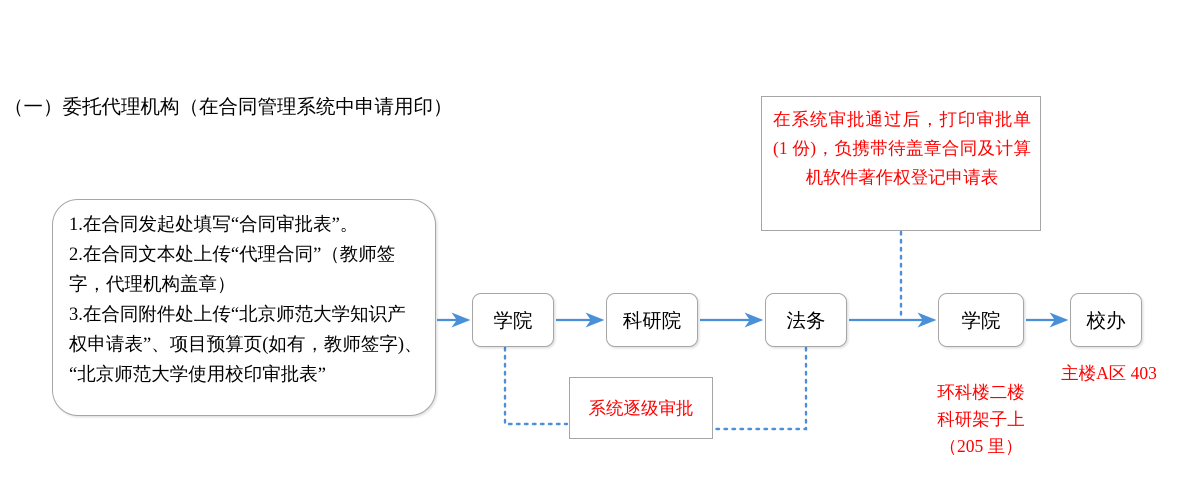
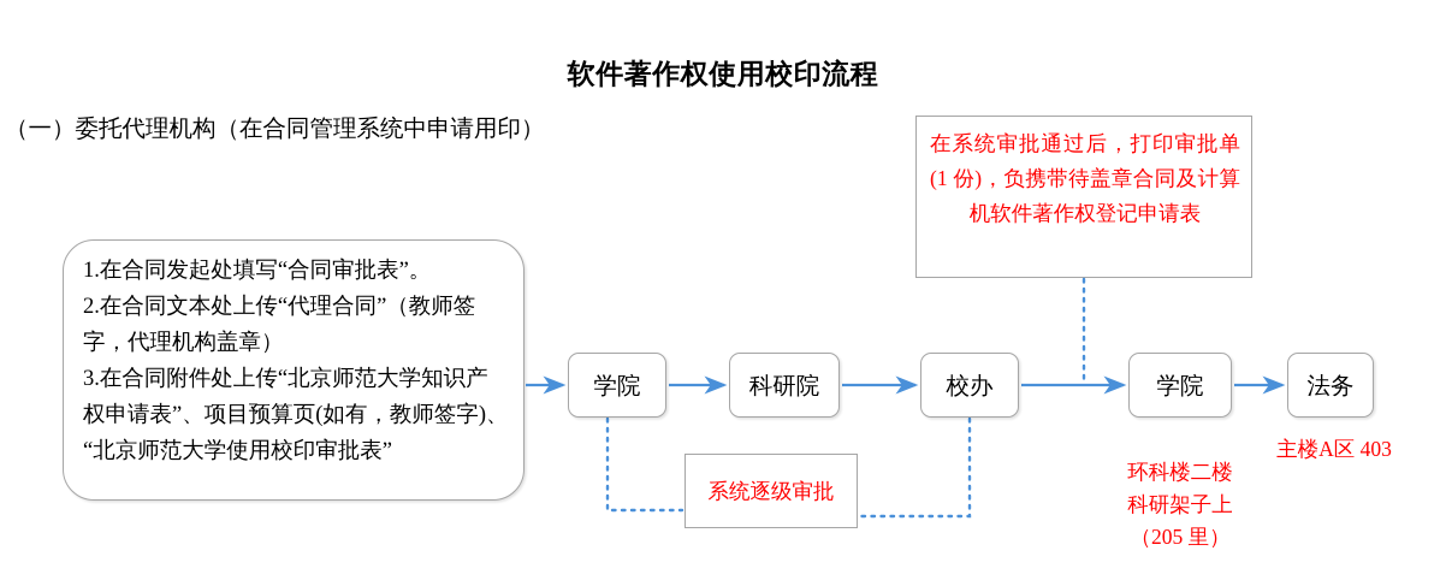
+ 软件著作权使用校印流程
  （一）委托代理机构（在合同管理系统中申请用印）
  1.在合同发起处填写“合同审批表”。
  2.在合同文本处上传“代理合同”（教师签字，代理机构盖章）
  3.在合同附件处上传“北京师范大学知识产权申请表”、项目预算页(如有，教师签字)、“北京师范大学使用校印审批表”
  在系统审批通过后，打印审批单(1 份)，负携带待盖章合同及计算机软件著作权登记申请表
  学院
  科研院
- 法务
+ 校办
  学院
- 校办
+ 法务
  系统逐级审批
  环科楼二楼
  科研架子上
  （205 里）
  主楼A区 403
